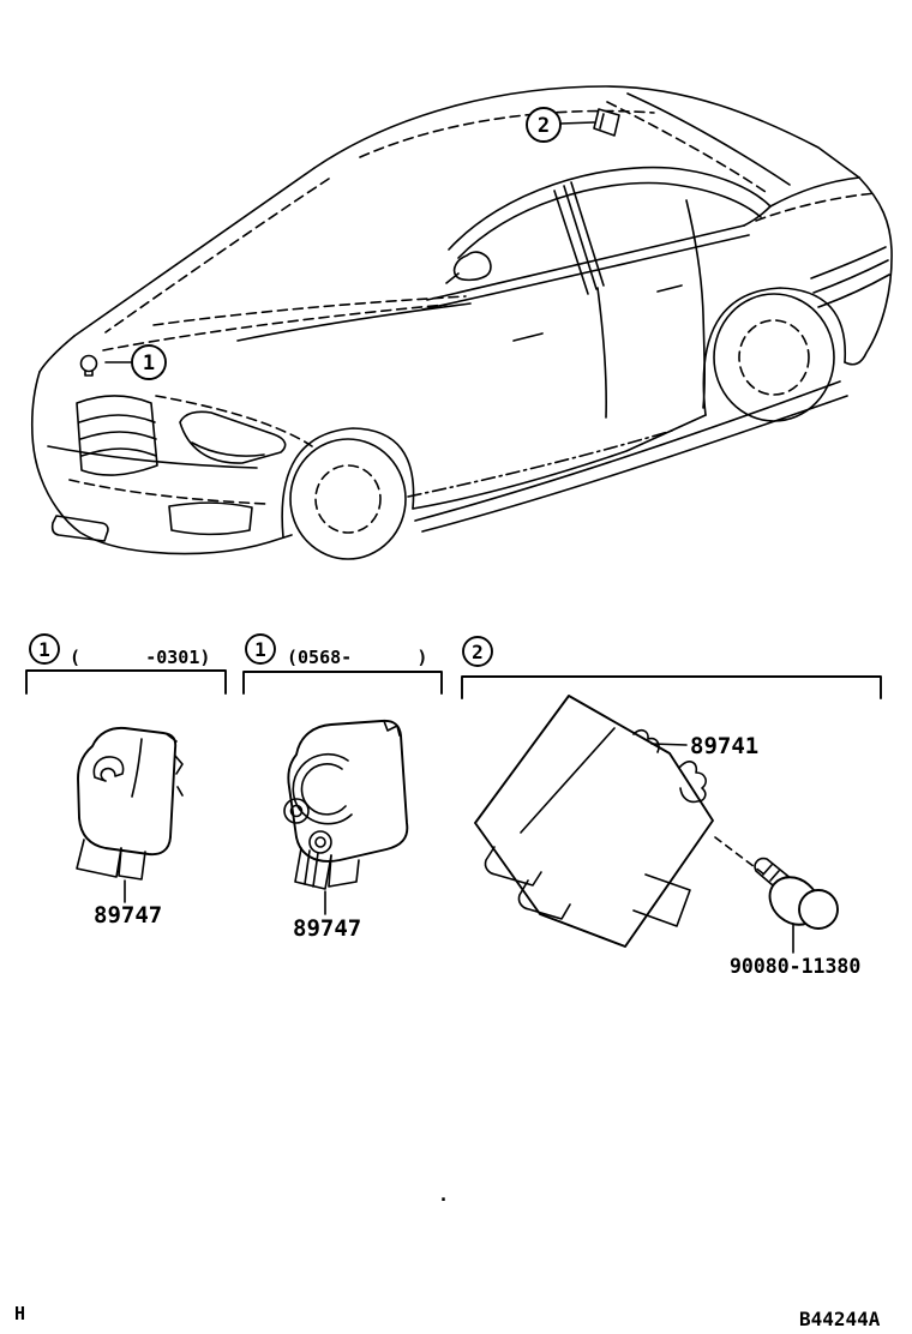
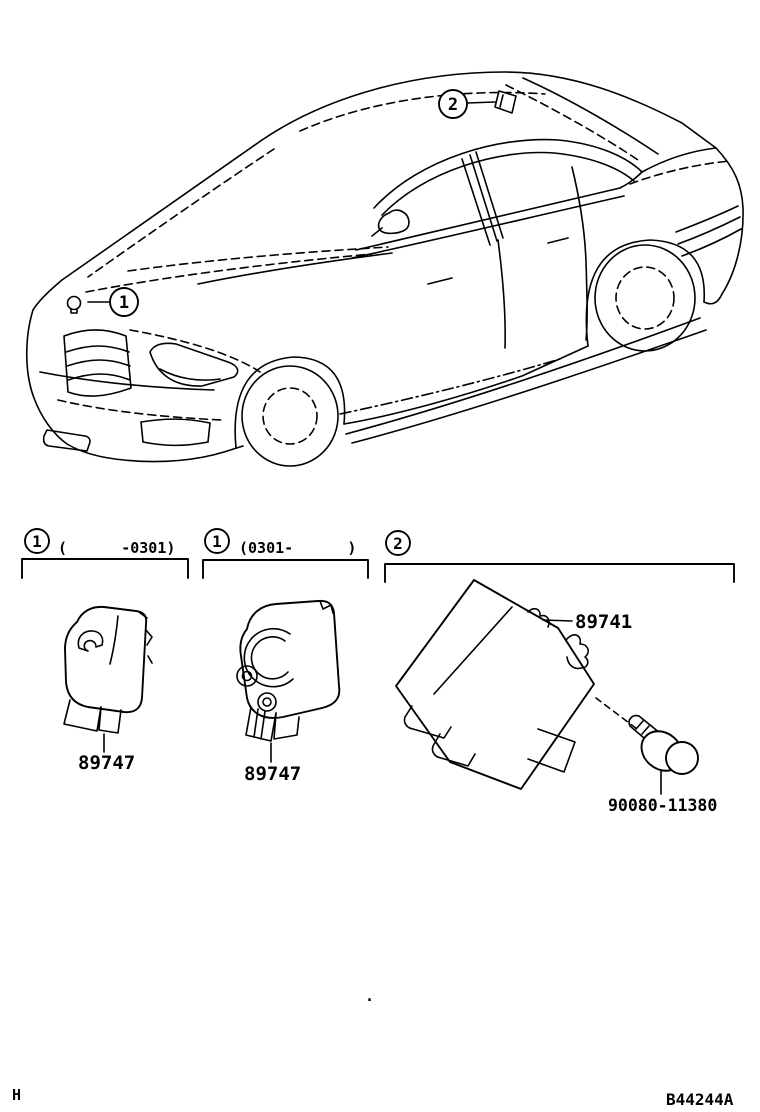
  1
  2
  1
  ( -0301)
  1
- (0568- )
+ (0301- )
  2
  89747
  89747
  89741
  90080-11380
  .
  H
  B44244A
